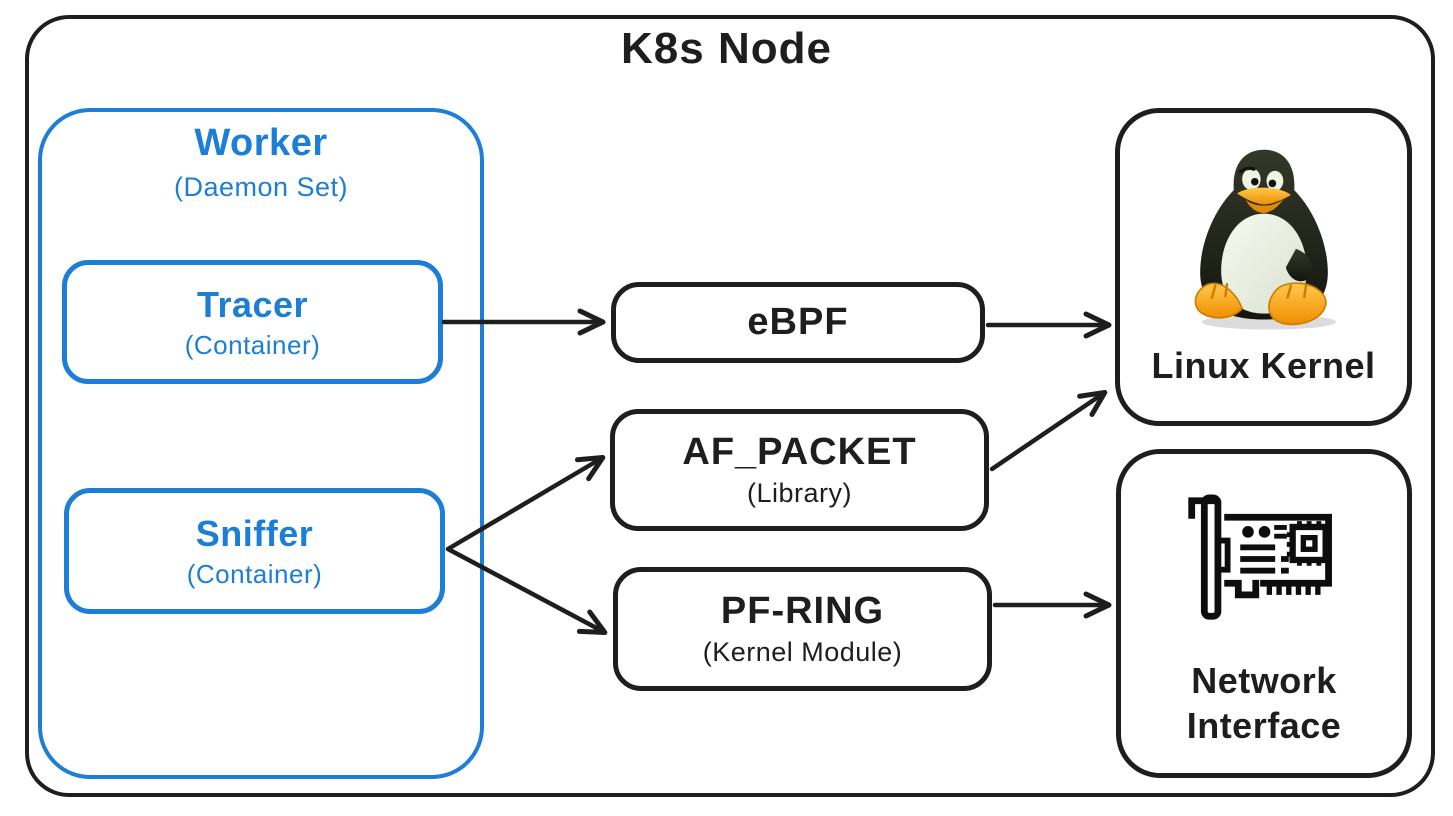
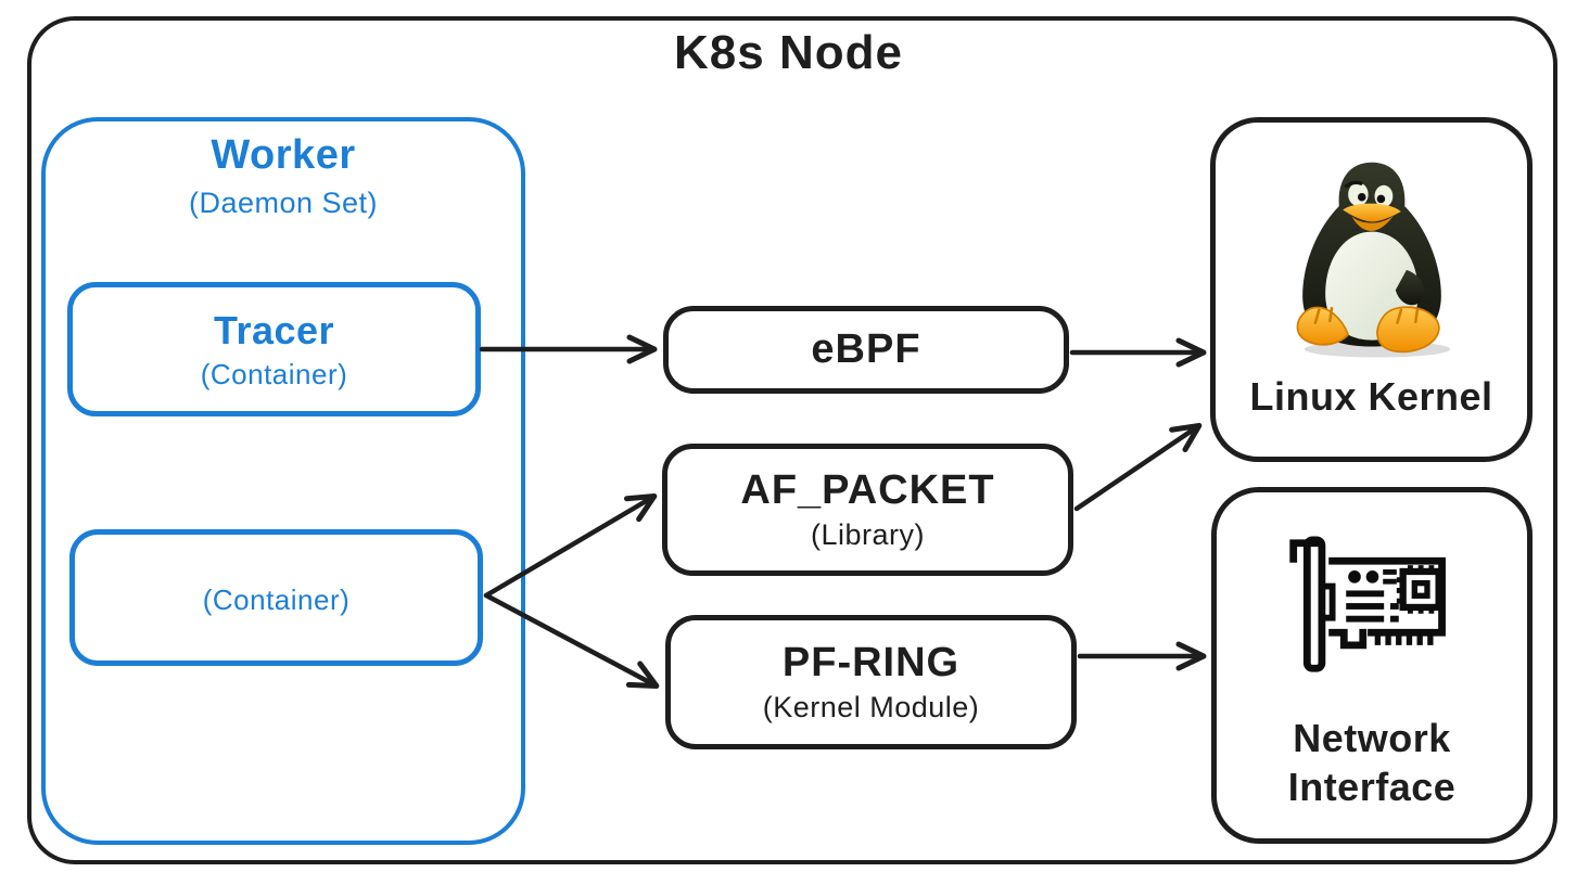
  K8s Node
  Worker
  (Daemon Set)
  Tracer
  (Container)
- Sniffer
  (Container)
  eBPF
  AF_PACKET
  (Library)
  PF-RING
  (Kernel Module)
  Linux Kernel
  Network Interface
